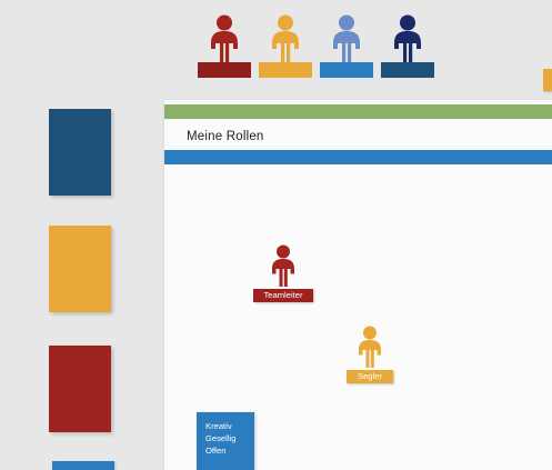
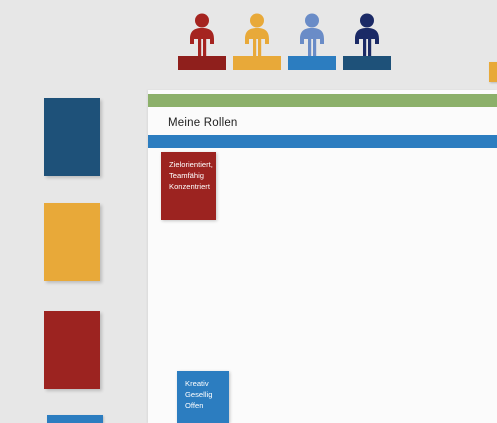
  Meine Rollen
+ Zielorientiert,
+ Teamfähig
+ Konzentriert
  Kreativ
  Gesellig
  Offen
- Teamleiter
- Segler
